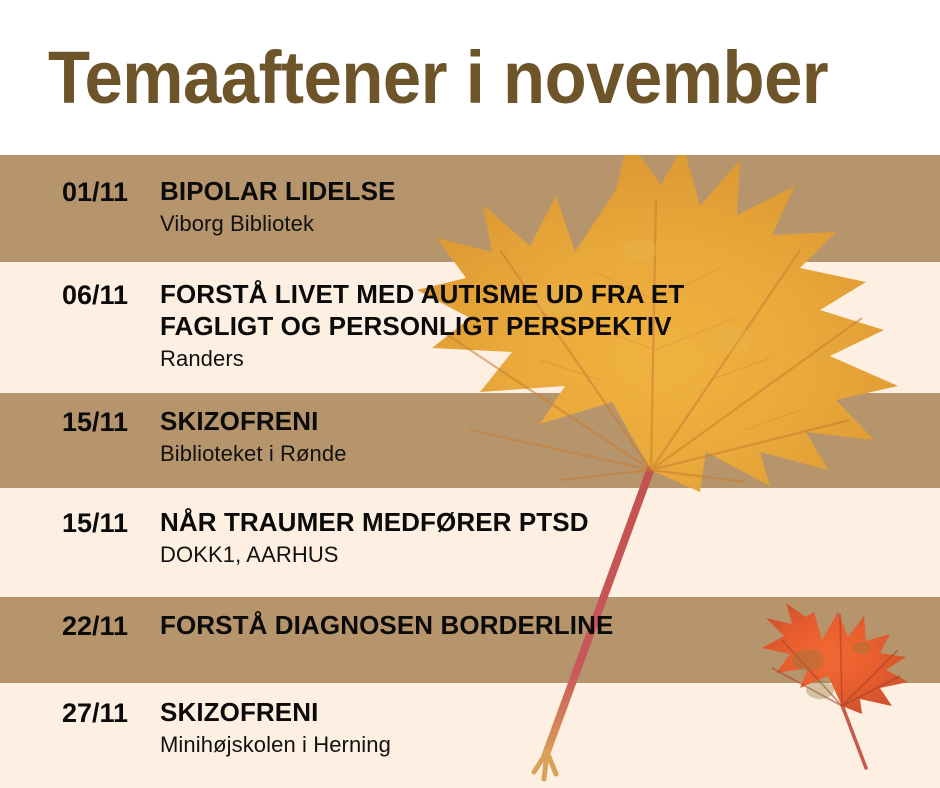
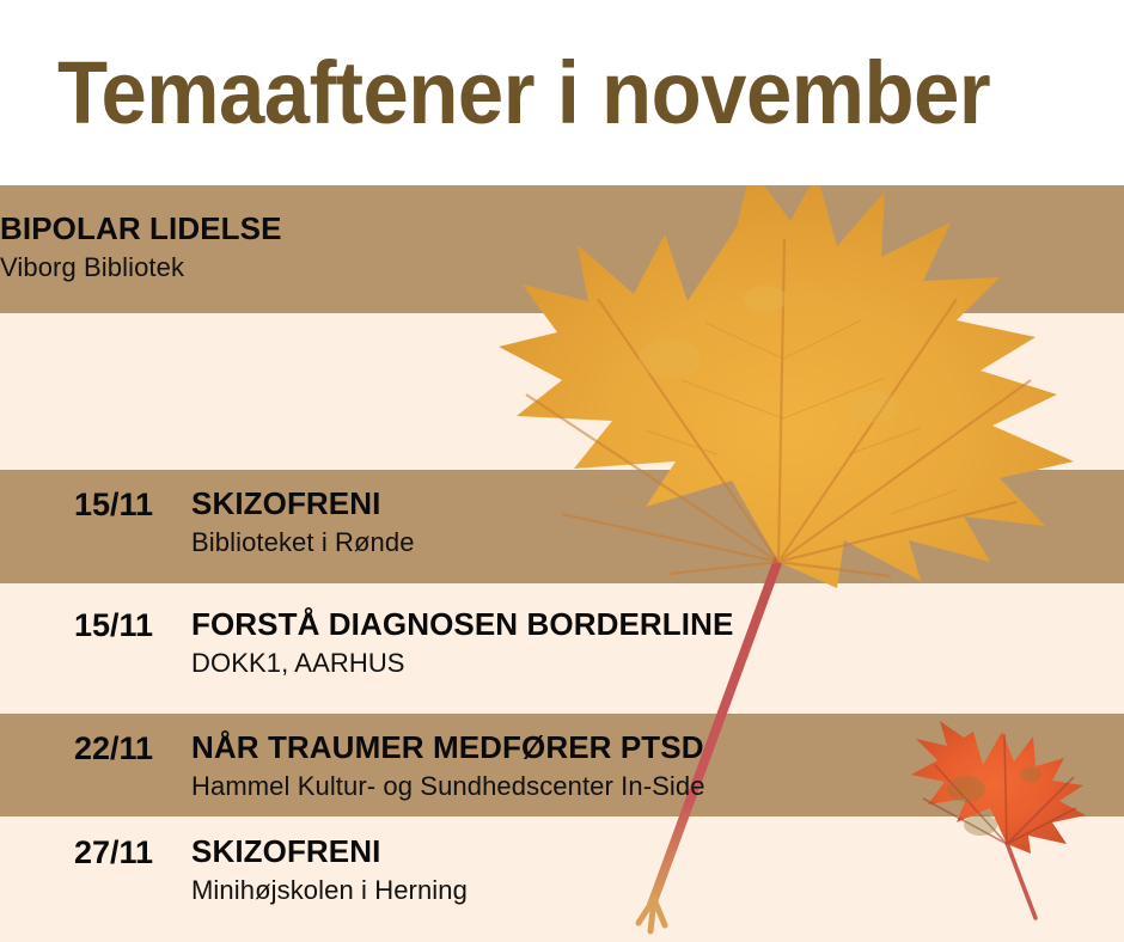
  Temaaftener i november
- 01/11
  BIPOLAR LIDELSE
  Viborg Bibliotek
- 06/11
- FORSTÅ LIVET MED AUTISME UD FRA ET
- FAGLIGT OG PERSONLIGT PERSPEKTIV
- Randers
  15/11
  SKIZOFRENI
  Biblioteket i Rønde
  15/11
- NÅR TRAUMER MEDFØRER PTSD
+ FORSTÅ DIAGNOSEN BORDERLINE
  DOKK1, AARHUS
  22/11
- FORSTÅ DIAGNOSEN BORDERLINE
+ NÅR TRAUMER MEDFØRER PTSD
+ Hammel Kultur- og Sundhedscenter In-Side
  27/11
  SKIZOFRENI
  Minihøjskolen i Herning
